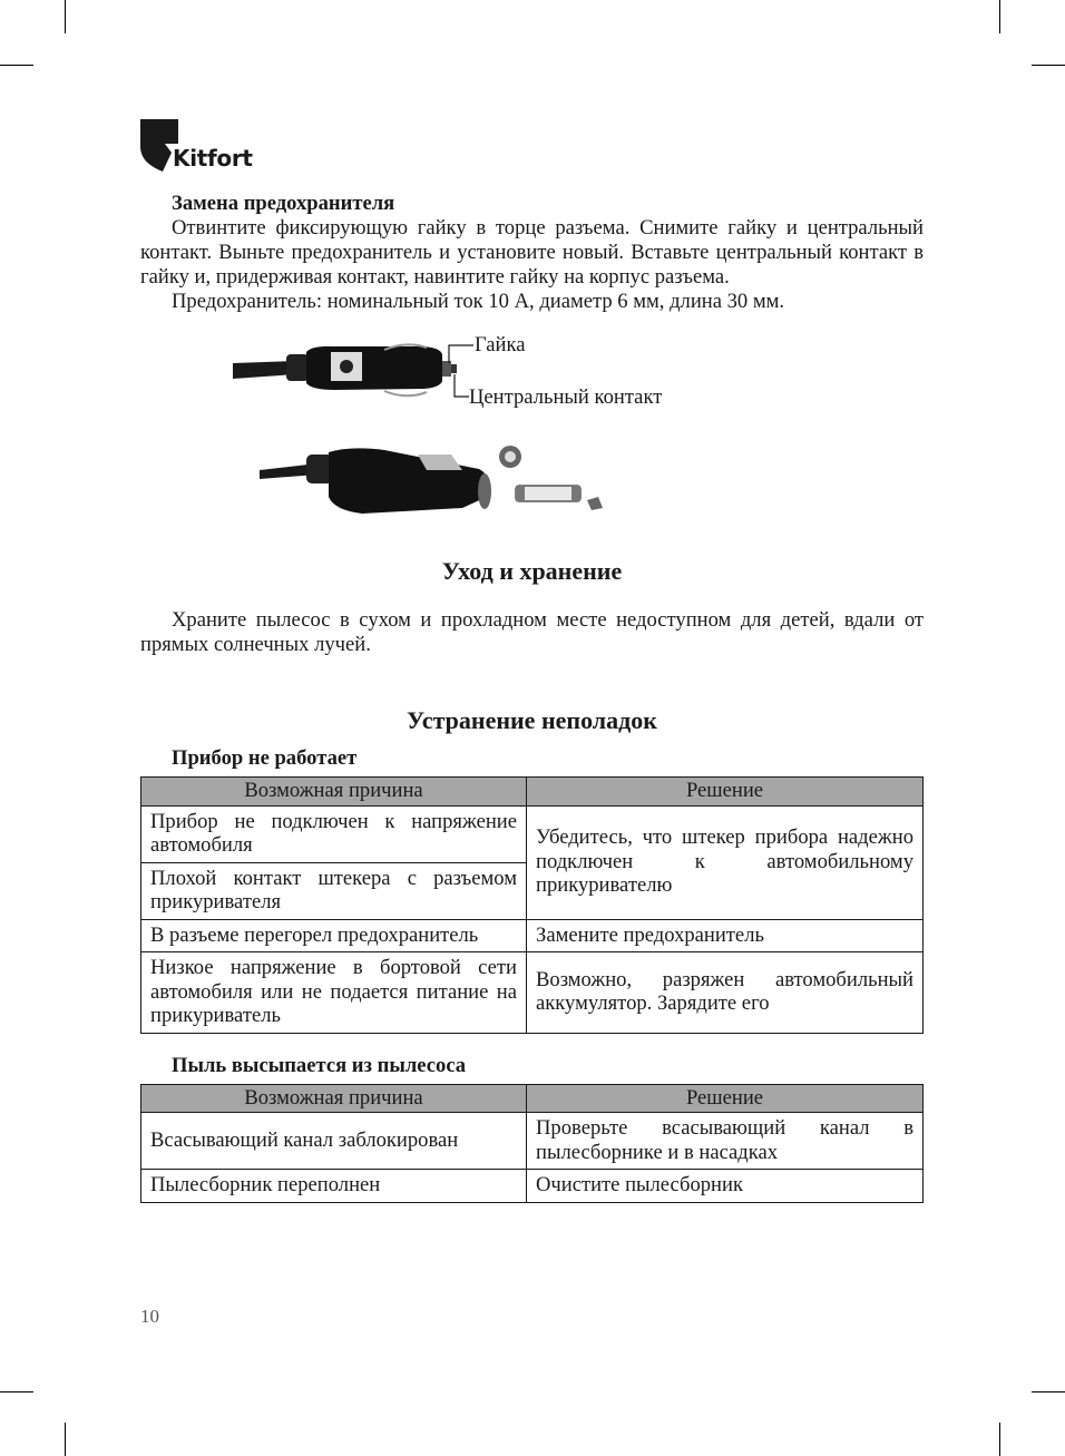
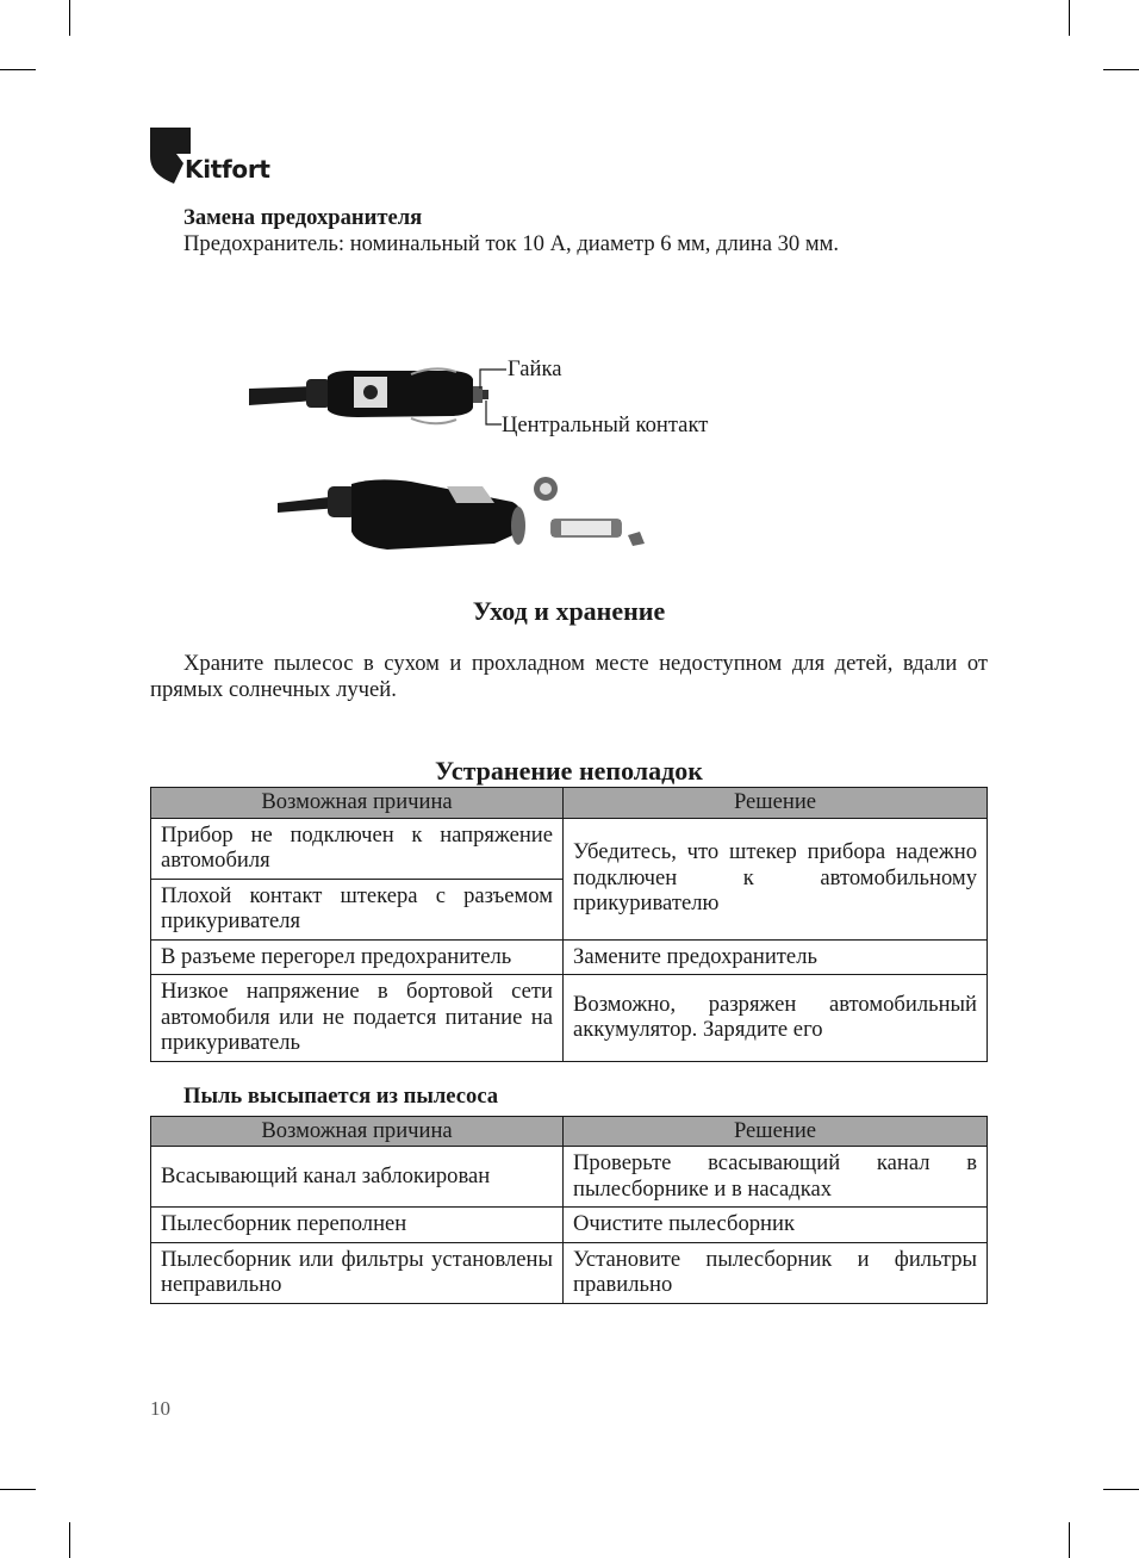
  Kitfort
  Замена предохранителя
- Отвинтите фиксирующую гайку в торце разъема. Снимите гайку и центральный контакт. Выньте предохранитель и установите новый. Вставьте центральный контакт в гайку и, придерживая контакт, навинтите гайку на корпус разъема.
  Предохранитель: номинальный ток 10 А, диаметр 6 мм, длина 30 мм.
  Гайка
  Центральный контакт
  Уход и хранение
  Храните пылесос в сухом и прохладном месте недоступном для детей, вдали от прямых солнечных лучей.
  Устранение неполадок
- Прибор не работает
  Возможная причина	Решение
  Прибор не подключен к напряжение автомобиля	Убедитесь, что штекер прибора надежно подключен к автомобильному прикуривателю
  Плохой контакт штекера с разъемом прикуривателя
  В разъеме перегорел предохранитель	Замените предохранитель
  Низкое напряжение в бортовой сети автомобиля или не подается питание на прикуриватель	Возможно, разряжен автомобильный аккумулятор. Зарядите его
  Пыль высыпается из пылесоса
  Возможная причина	Решение
  Всасывающий канал заблокирован	Проверьте всасывающий канал в пылесборнике и в насадках
  Пылесборник переполнен	Очистите пылесборник
+ Пылесборник или фильтры установлены неправильно	Установите пылесборник и фильтры правильно
  10
